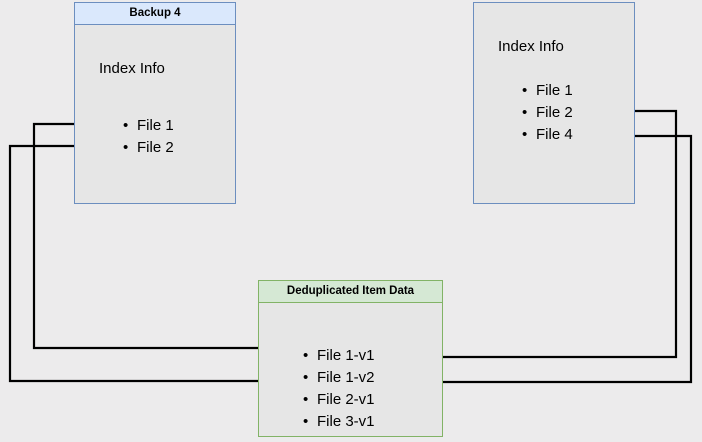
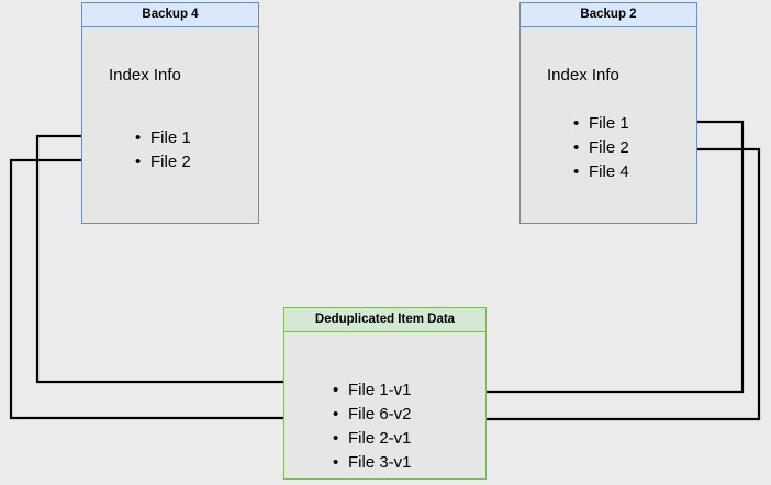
  Backup 4
  Index Info
  File 1
  File 2
+ Backup 2
  Index Info
  File 1
  File 2
  File 4
  Deduplicated Item Data
  File 1-v1
- File 1-v2
+ File 6-v2
  File 2-v1
  File 3-v1
